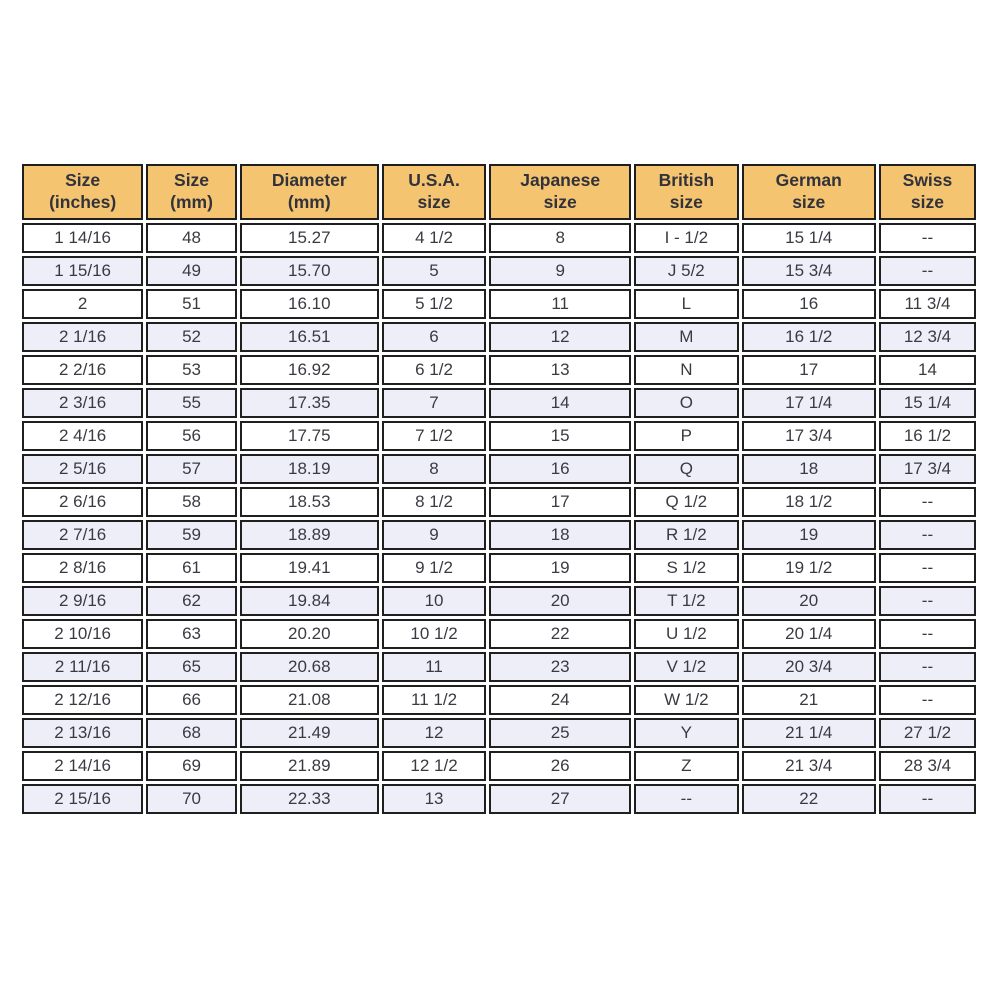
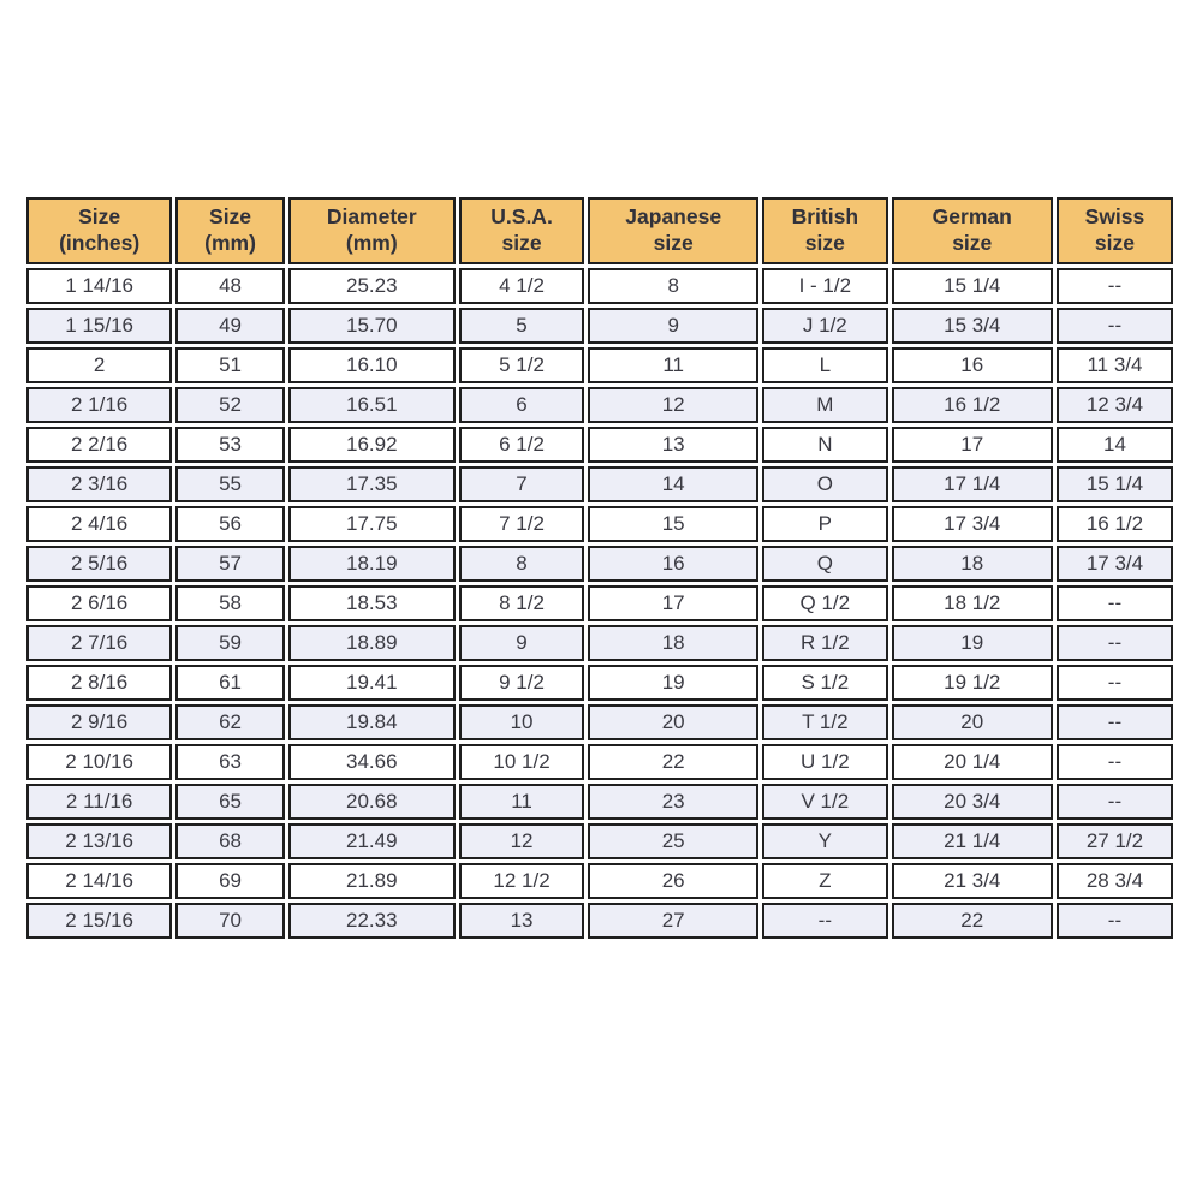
  Size (inches)	Size (mm)	Diameter (mm)	U.S.A. size	Japanese size	British size	German size	Swiss size
- 1 14/16	48	15.27	4 1/2	8	I - 1/2	15 1/4	--
+ 1 14/16	48	25.23	4 1/2	8	I - 1/2	15 1/4	--
- 1 15/16	49	15.70	5	9	J 5/2	15 3/4	--
+ 1 15/16	49	15.70	5	9	J 1/2	15 3/4	--
  2	51	16.10	5 1/2	11	L	16	11 3/4
  2 1/16	52	16.51	6	12	M	16 1/2	12 3/4
  2 2/16	53	16.92	6 1/2	13	N	17	14
  2 3/16	55	17.35	7	14	O	17 1/4	15 1/4
  2 4/16	56	17.75	7 1/2	15	P	17 3/4	16 1/2
  2 5/16	57	18.19	8	16	Q	18	17 3/4
  2 6/16	58	18.53	8 1/2	17	Q 1/2	18 1/2	--
  2 7/16	59	18.89	9	18	R 1/2	19	--
  2 8/16	61	19.41	9 1/2	19	S 1/2	19 1/2	--
  2 9/16	62	19.84	10	20	T 1/2	20	--
- 2 10/16	63	20.20	10 1/2	22	U 1/2	20 1/4	--
+ 2 10/16	63	34.66	10 1/2	22	U 1/2	20 1/4	--
  2 11/16	65	20.68	11	23	V 1/2	20 3/4	--
- 2 12/16	66	21.08	11 1/2	24	W 1/2	21	--
  2 13/16	68	21.49	12	25	Y	21 1/4	27 1/2
  2 14/16	69	21.89	12 1/2	26	Z	21 3/4	28 3/4
  2 15/16	70	22.33	13	27	--	22	--
